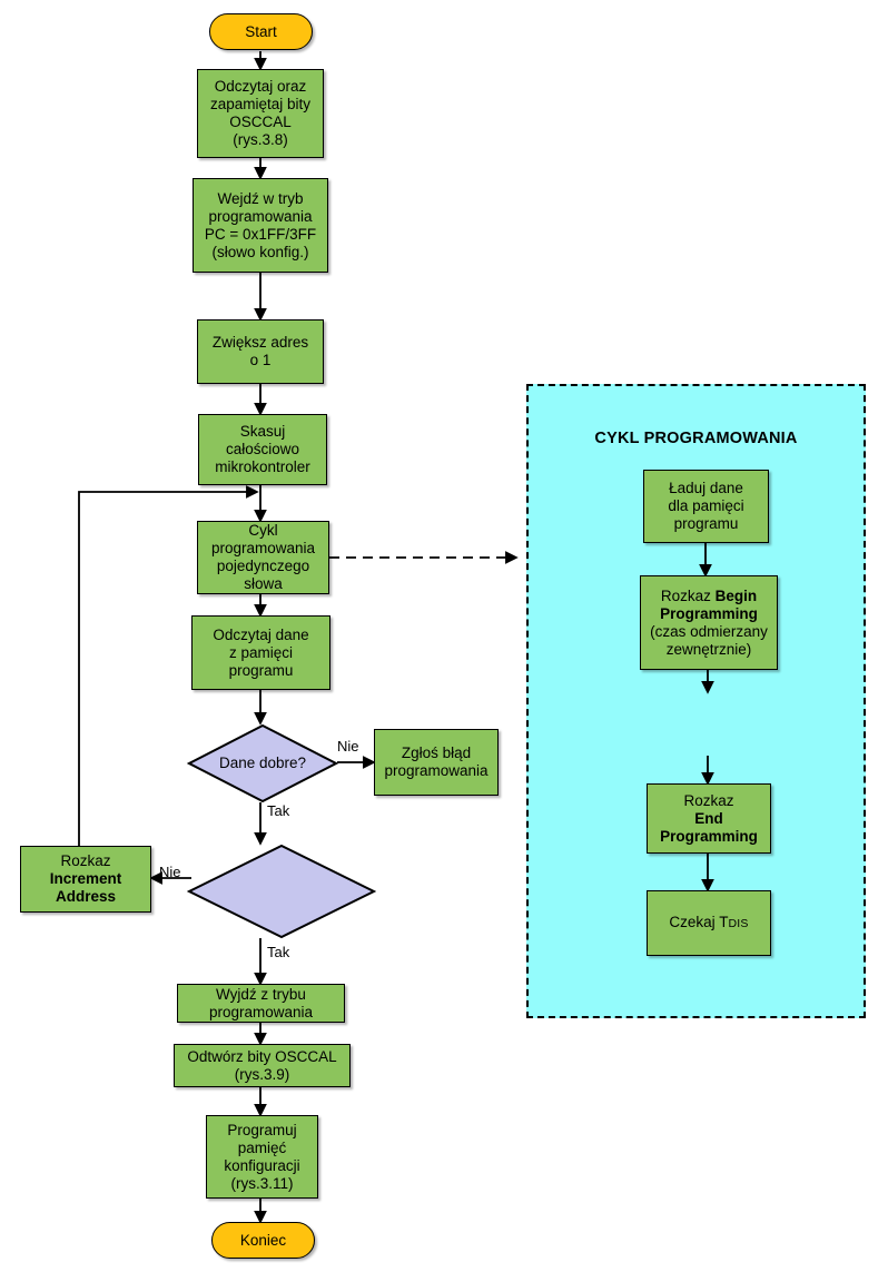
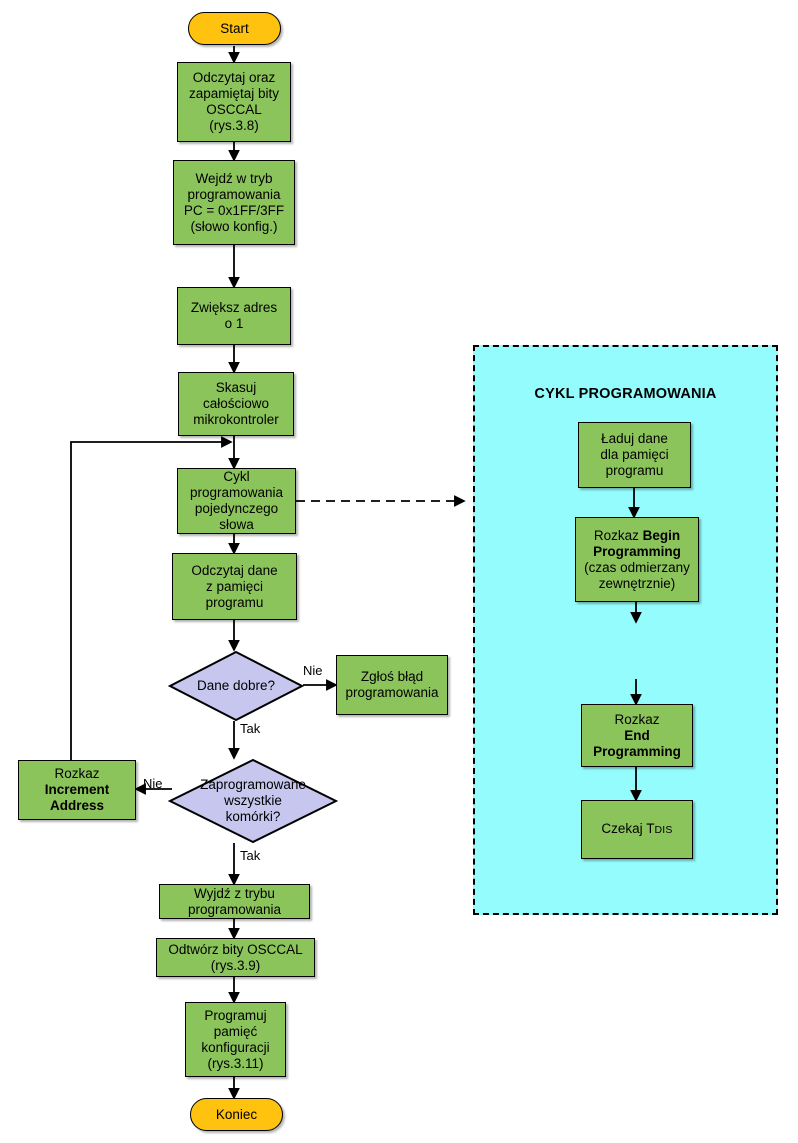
  CYKL PROGRAMOWANIA
  Start
  Odczytaj oraz
  zapamiętaj bity
  OSCCAL
  (rys.3.8)
  Wejdź w tryb
  programowania
  PC = 0x1FF/3FF
  (słowo konfig.)
  Zwiększ adres
  o 1
  Skasuj
  całościowo
  mikrokontroler
  Cykl
  programowania
  pojedynczego
  słowa
  Odczytaj dane
  z pamięci
  programu
  Dane dobre?
  Nie
  Tak
  Zgłoś błąd
  programowania
+ Zaprogramowane
+ wszystkie
+ komórki?
  Nie
  Tak
  Rozkaz
  Increment
  Address
  Wyjdź z trybu
  programowania
  Odtwórz bity OSCCAL
  (rys.3.9)
  Programuj
  pamięć
  konfiguracji
  (rys.3.11)
  Koniec
  Ładuj dane
  dla pamięci
  programu
  Rozkaz Begin
  Programming
  (czas odmierzany
  zewnętrznie)
  Rozkaz
  End
  Programming
  Czekaj TDIS
